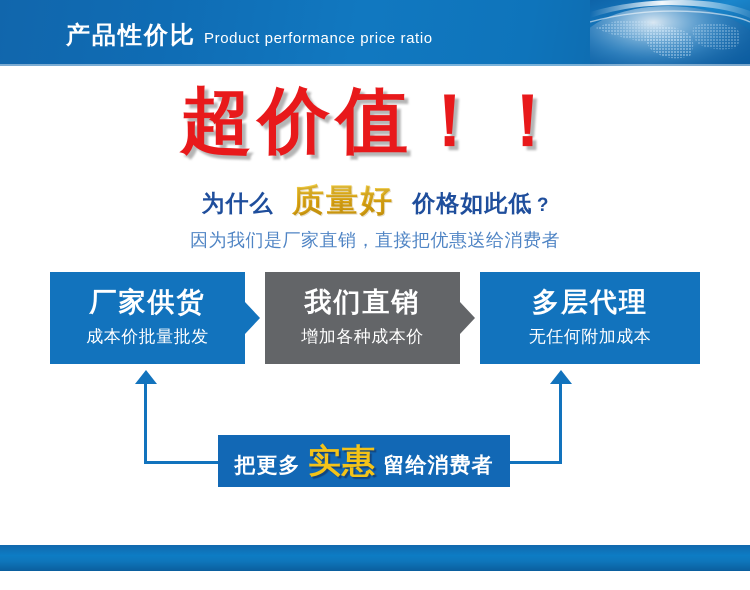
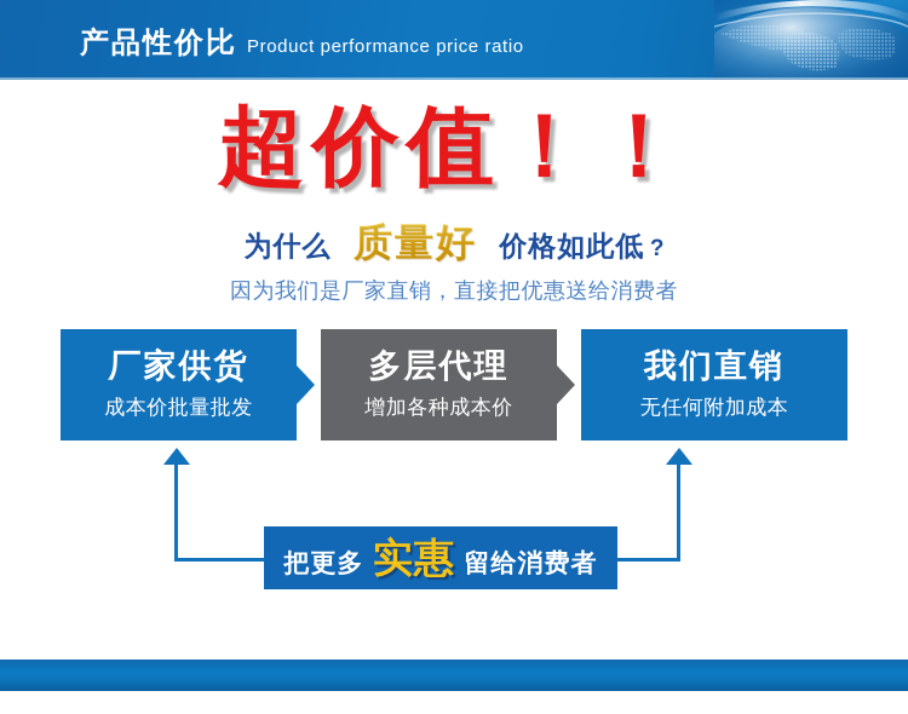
  产品性价比
  Product performance price ratio
  超价值！！
  为什么 质量好 价格如此低 ?
  因为我们是厂家直销，直接把优惠送给消费者
  厂家供货
  成本价批量批发
- 我们直销
+ 多层代理
  增加各种成本价
- 多层代理
+ 我们直销
  无任何附加成本
  把更多 实惠 留给消费者
